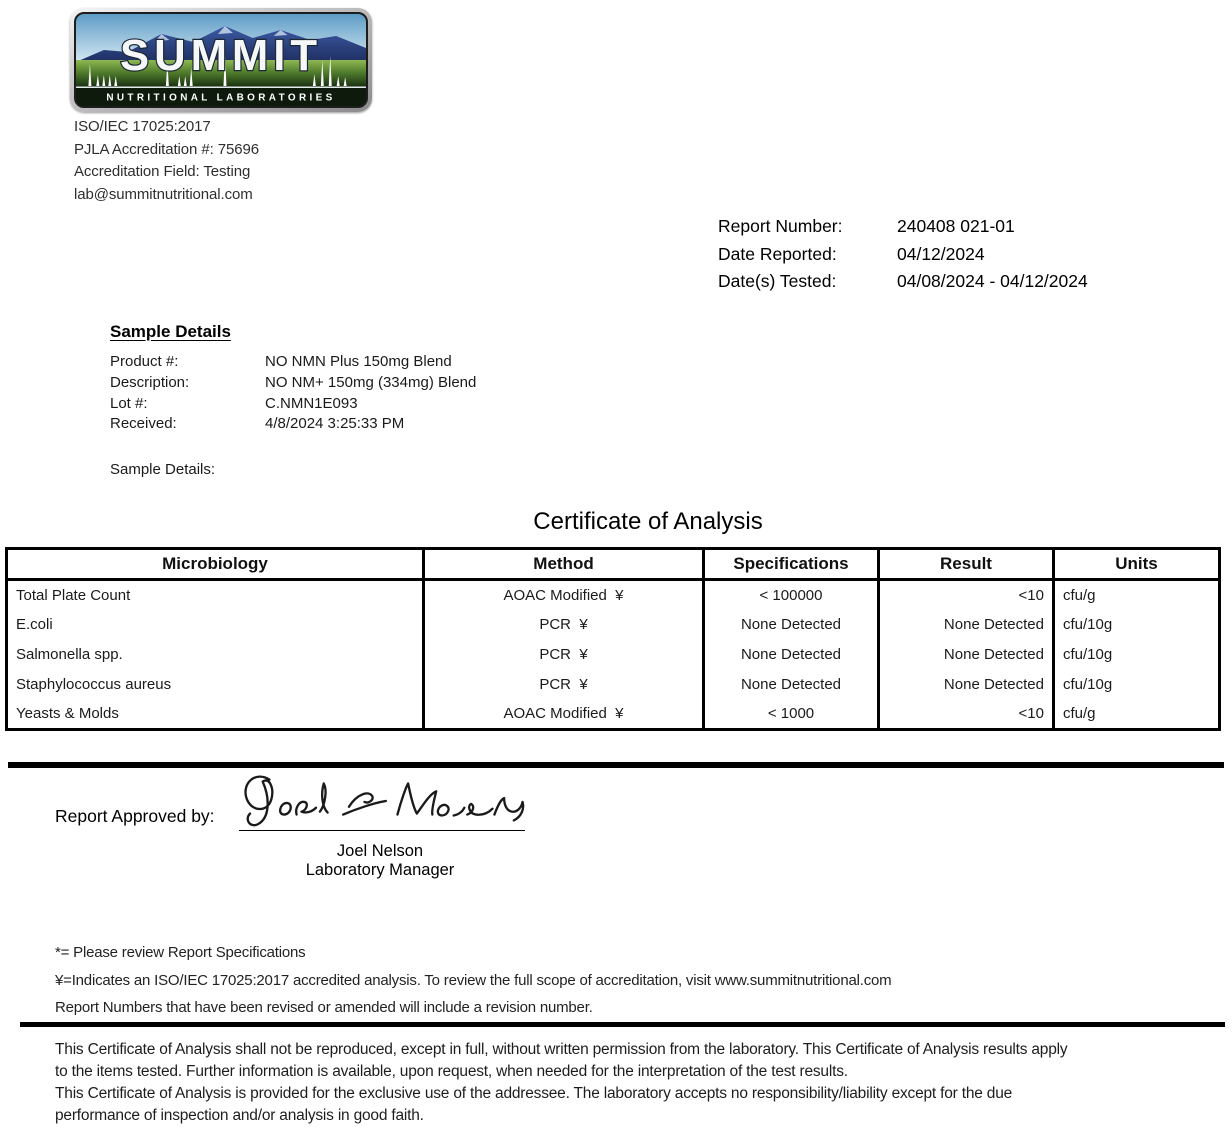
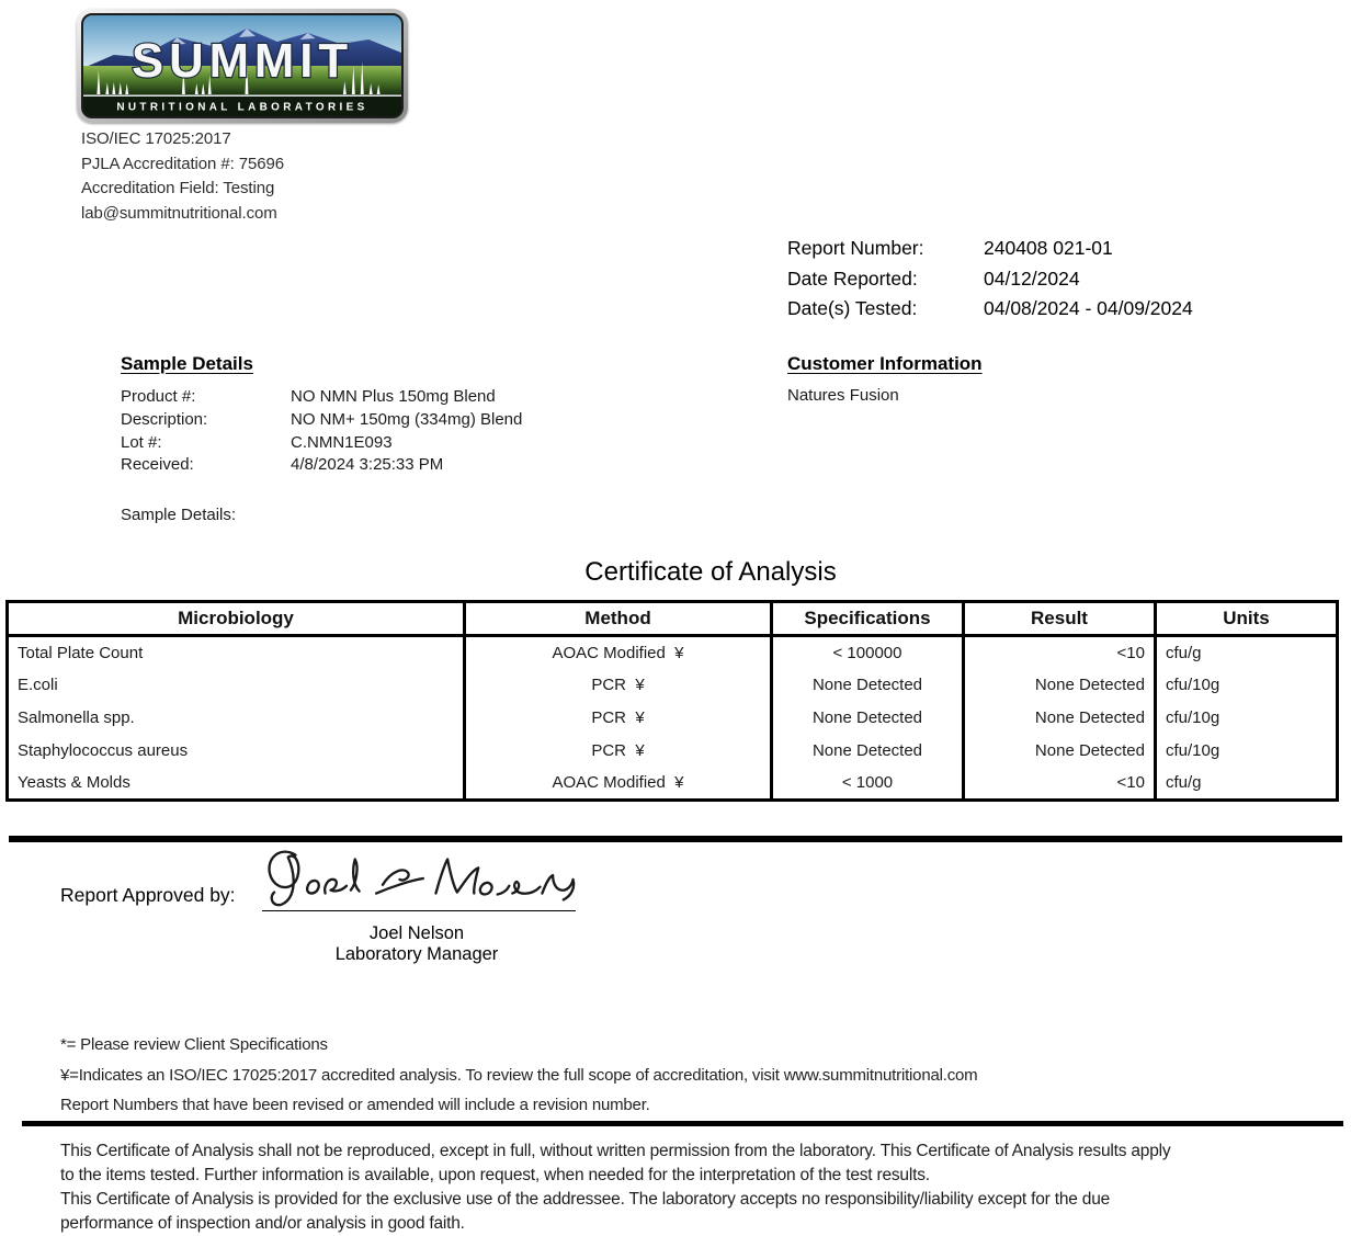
  SUMMIT
  NUTRITIONAL LABORATORIES
  ISO/IEC 17025:2017
  PJLA Accreditation #: 75696
  Accreditation Field: Testing
  lab@summitnutritional.com
  Report Number:
  240408 021-01
  Date Reported:
  04/12/2024
  Date(s) Tested:
- 04/08/2024 - 04/12/2024
+ 04/08/2024 - 04/09/2024
  Sample Details
  Product #:
  NO NMN Plus 150mg Blend
  Description:
  NO NM+ 150mg (334mg) Blend
  Lot #:
  C.NMN1E093
  Received:
  4/8/2024 3:25:33 PM
  Sample Details:
+ Customer Information
+ Natures Fusion
  Certificate of Analysis
  Microbiology	Method	Specifications	Result	Units
  Total Plate Count	AOAC Modified ¥	< 100000	<10	cfu/g
  E.coli	PCR ¥	None Detected	None Detected	cfu/10g
  Salmonella spp.	PCR ¥	None Detected	None Detected	cfu/10g
  Staphylococcus aureus	PCR ¥	None Detected	None Detected	cfu/10g
  Yeasts & Molds	AOAC Modified ¥	< 1000	<10	cfu/g
  Report Approved by:
  Joel Nelson
  Laboratory Manager
- *= Please review Report Specifications
+ *= Please review Client Specifications
  ¥=Indicates an ISO/IEC 17025:2017 accredited analysis. To review the full scope of accreditation, visit www.summitnutritional.com
  Report Numbers that have been revised or amended will include a revision number.
  This Certificate of Analysis shall not be reproduced, except in full, without written permission from the laboratory. This Certificate of Analysis results apply
  to the items tested. Further information is available, upon request, when needed for the interpretation of the test results.
  This Certificate of Analysis is provided for the exclusive use of the addressee. The laboratory accepts no responsibility/liability except for the due
  performance of inspection and/or analysis in good faith.
